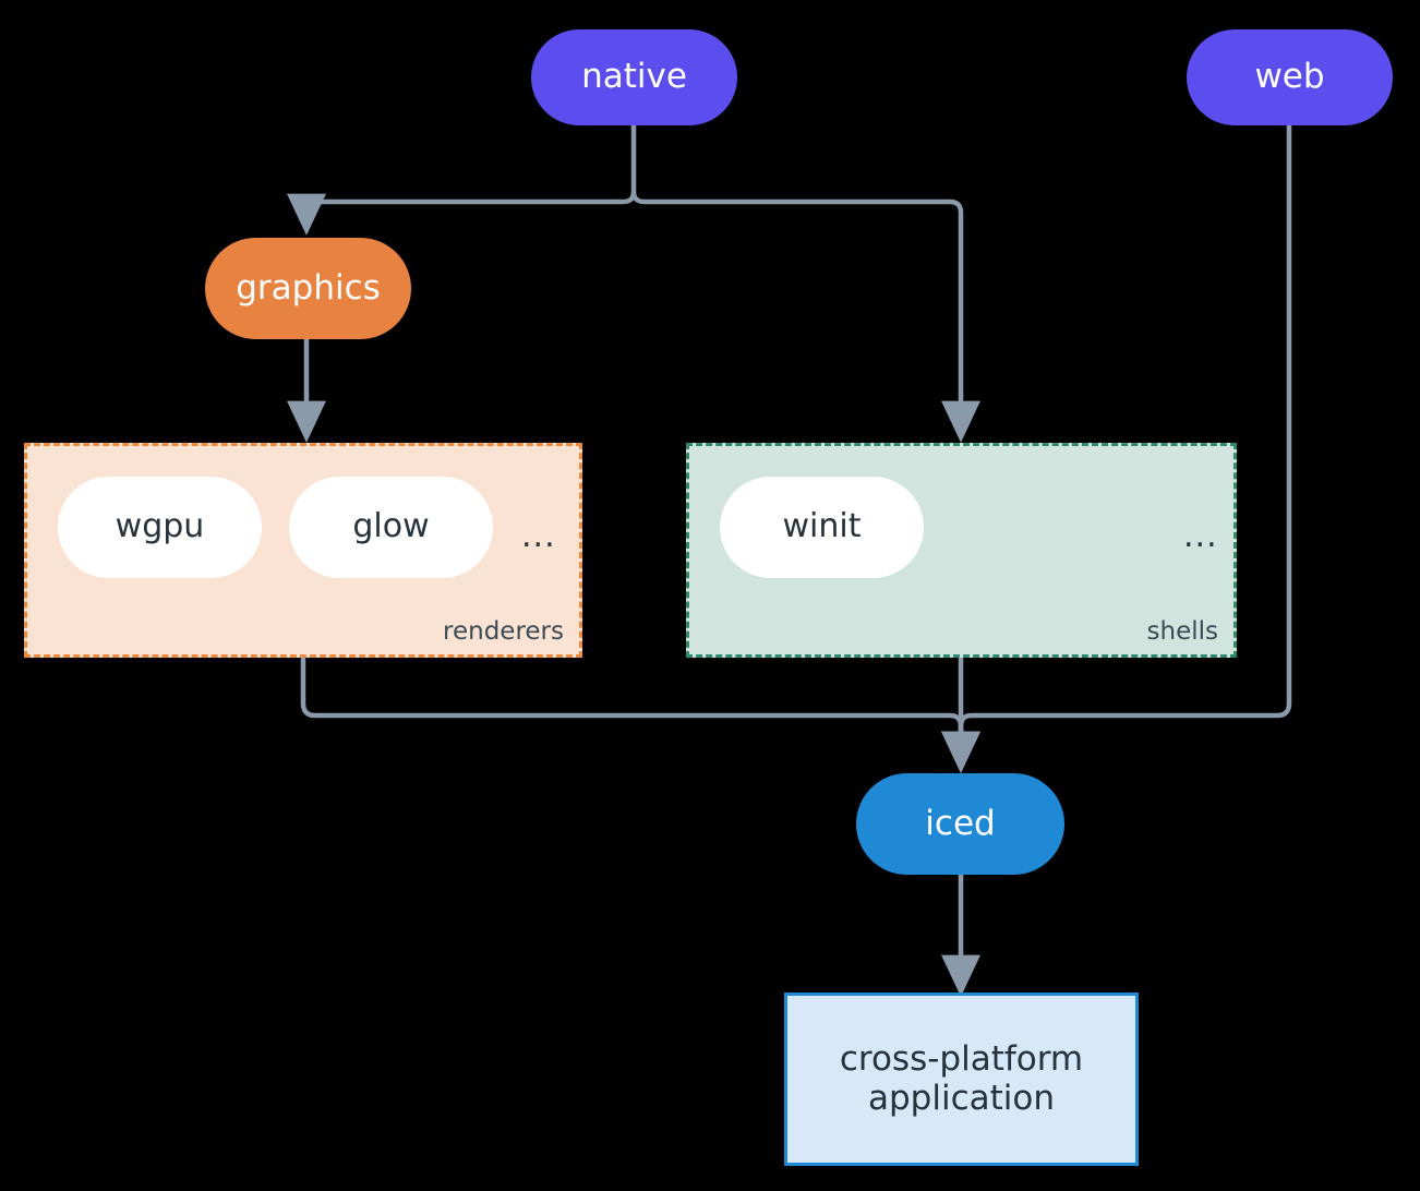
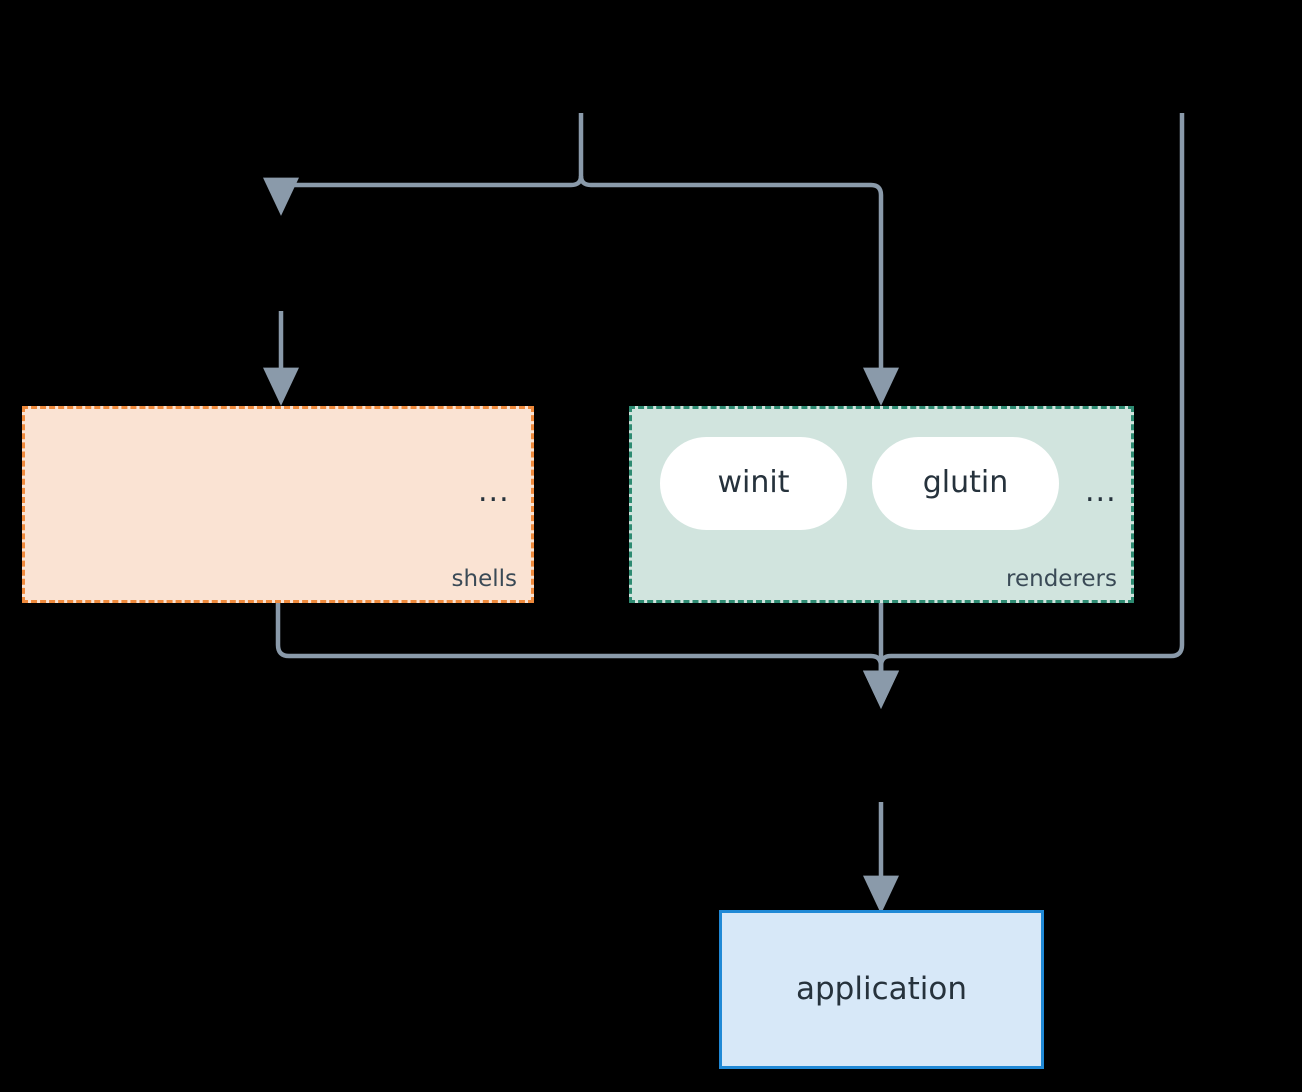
- native
- web
- graphics
- wgpu
- glow
  ...
- renderers
+ shells
  winit
+ glutin
  ...
- shells
+ renderers
- iced
- cross-platform
  application
